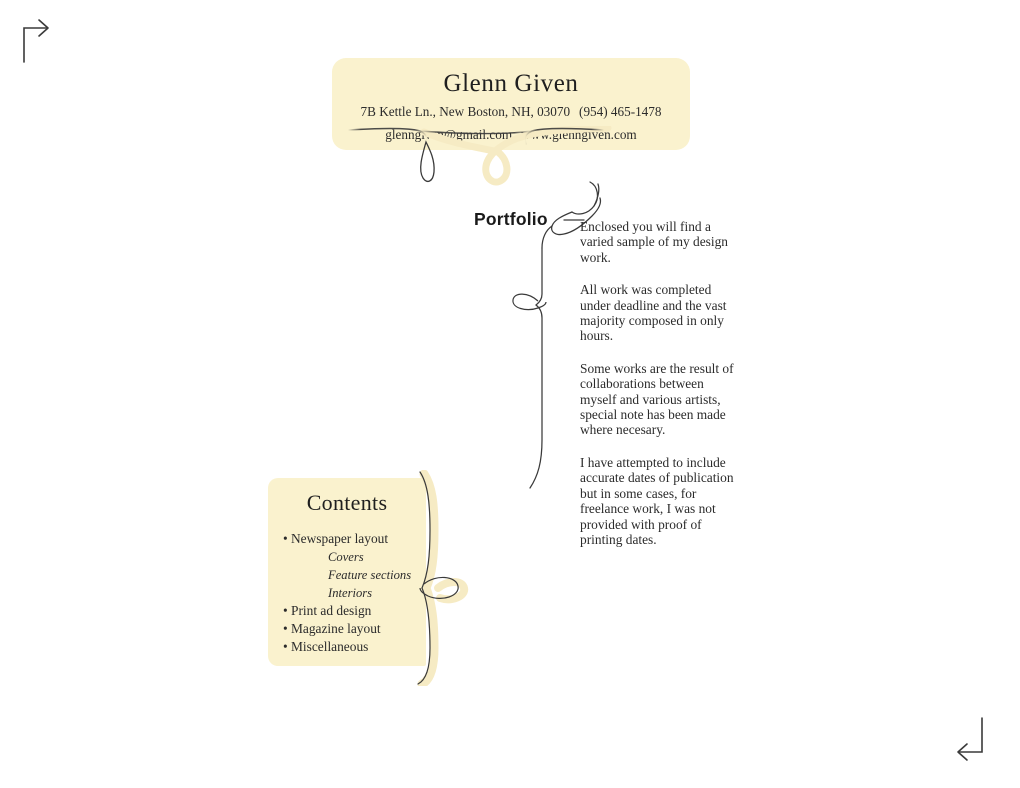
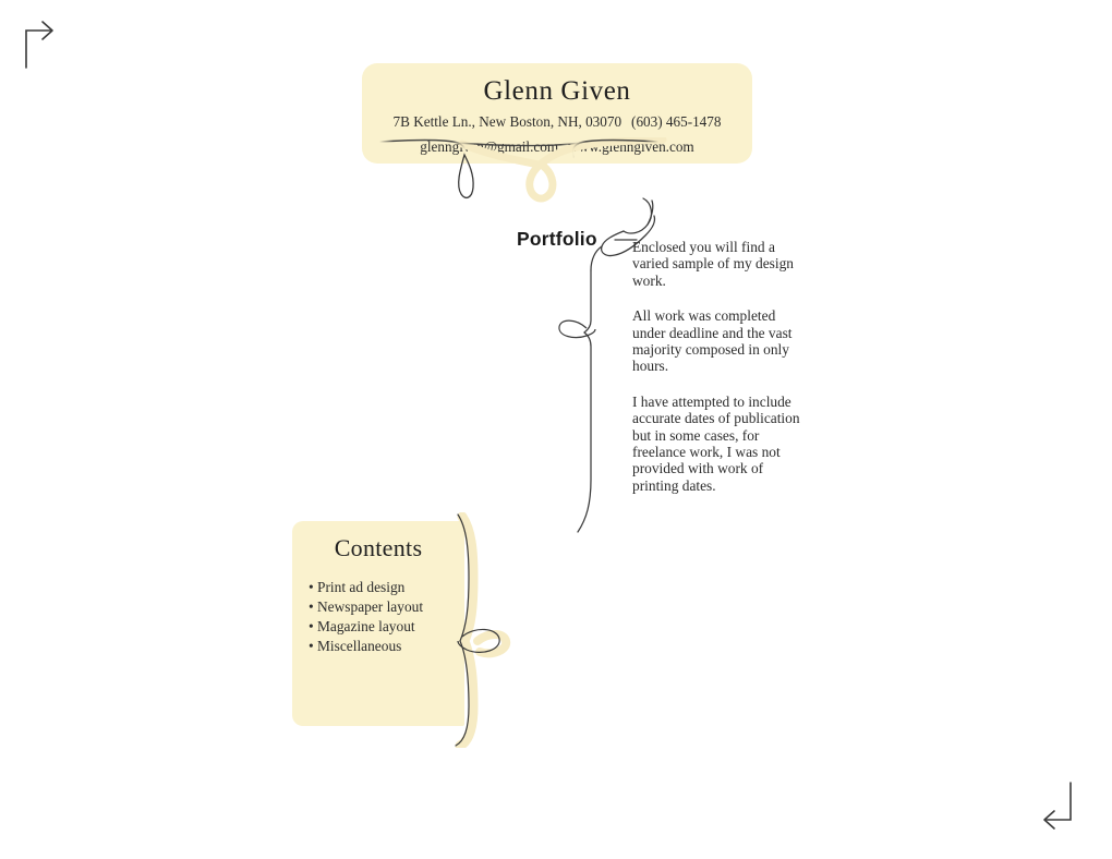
  Glenn Given
- 7B Kettle Ln., New Boston, NH, 03070 (954) 465-1478
+ 7B Kettle Ln., New Boston, NH, 03070 (603) 465-1478
  glenng@gmail.com glenngiven.com
  Portfolio
  Enclosed you will find a varied sample of my design work.
  All work was completed under deadline and the vast majority composed in only hours.
- Some works are the result of collaborations between myself and various artists, special note has been made where necesary.
- I have attempted to include accurate dates of publication but in some cases, for freelance work, I was not provided with proof of printing dates.
+ I have attempted to include accurate dates of publication but in some cases, for freelance work, I was not provided with work of printing dates.
  Contents
- • Newspaper layout
+ • Print ad design
- Covers
- Feature sections
- Interiors
- • Print ad design
+ • Newspaper layout
  • Magazine layout
  • Miscellaneous
